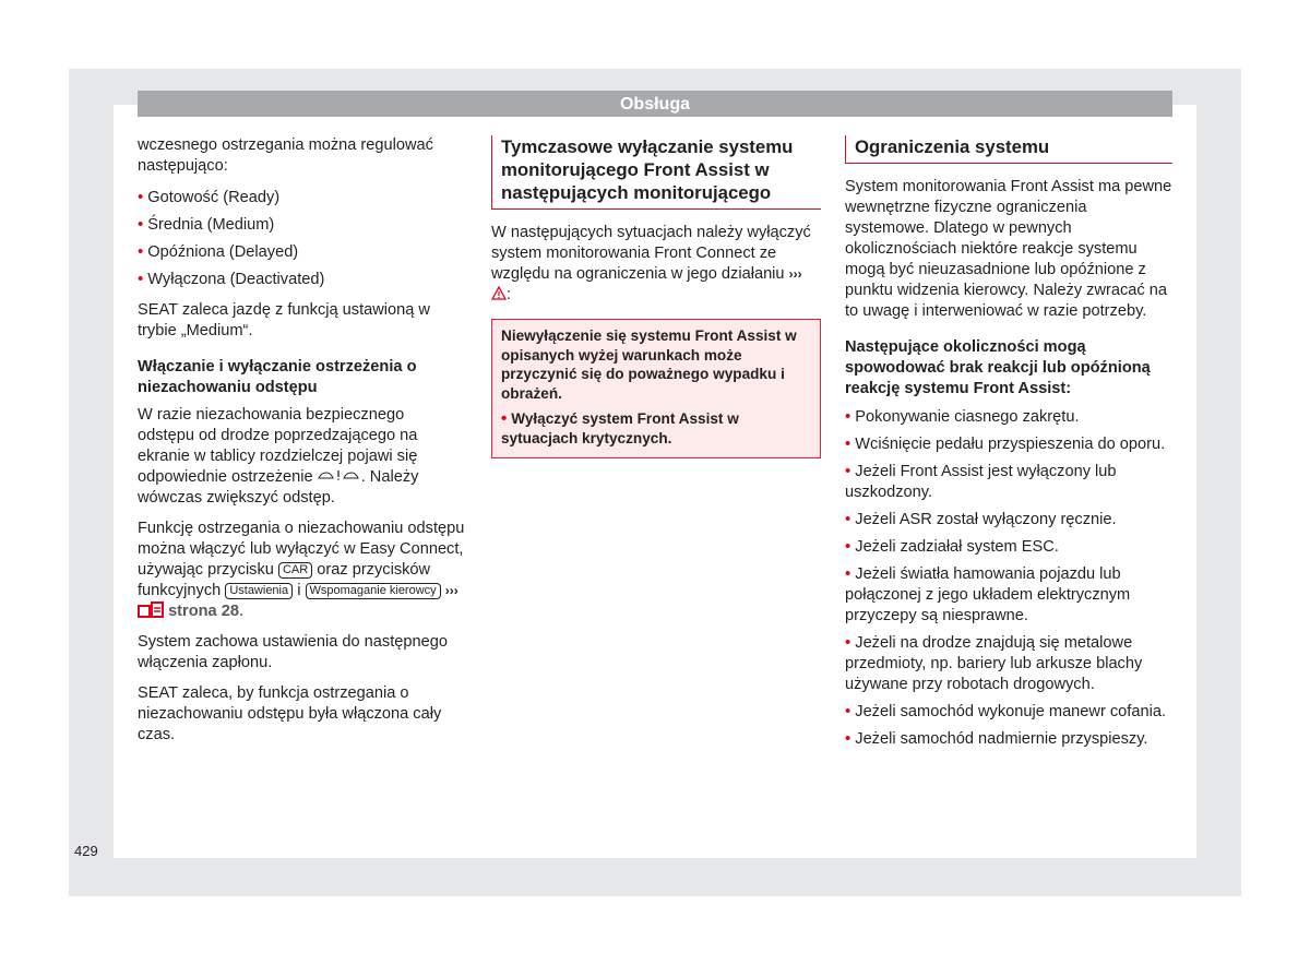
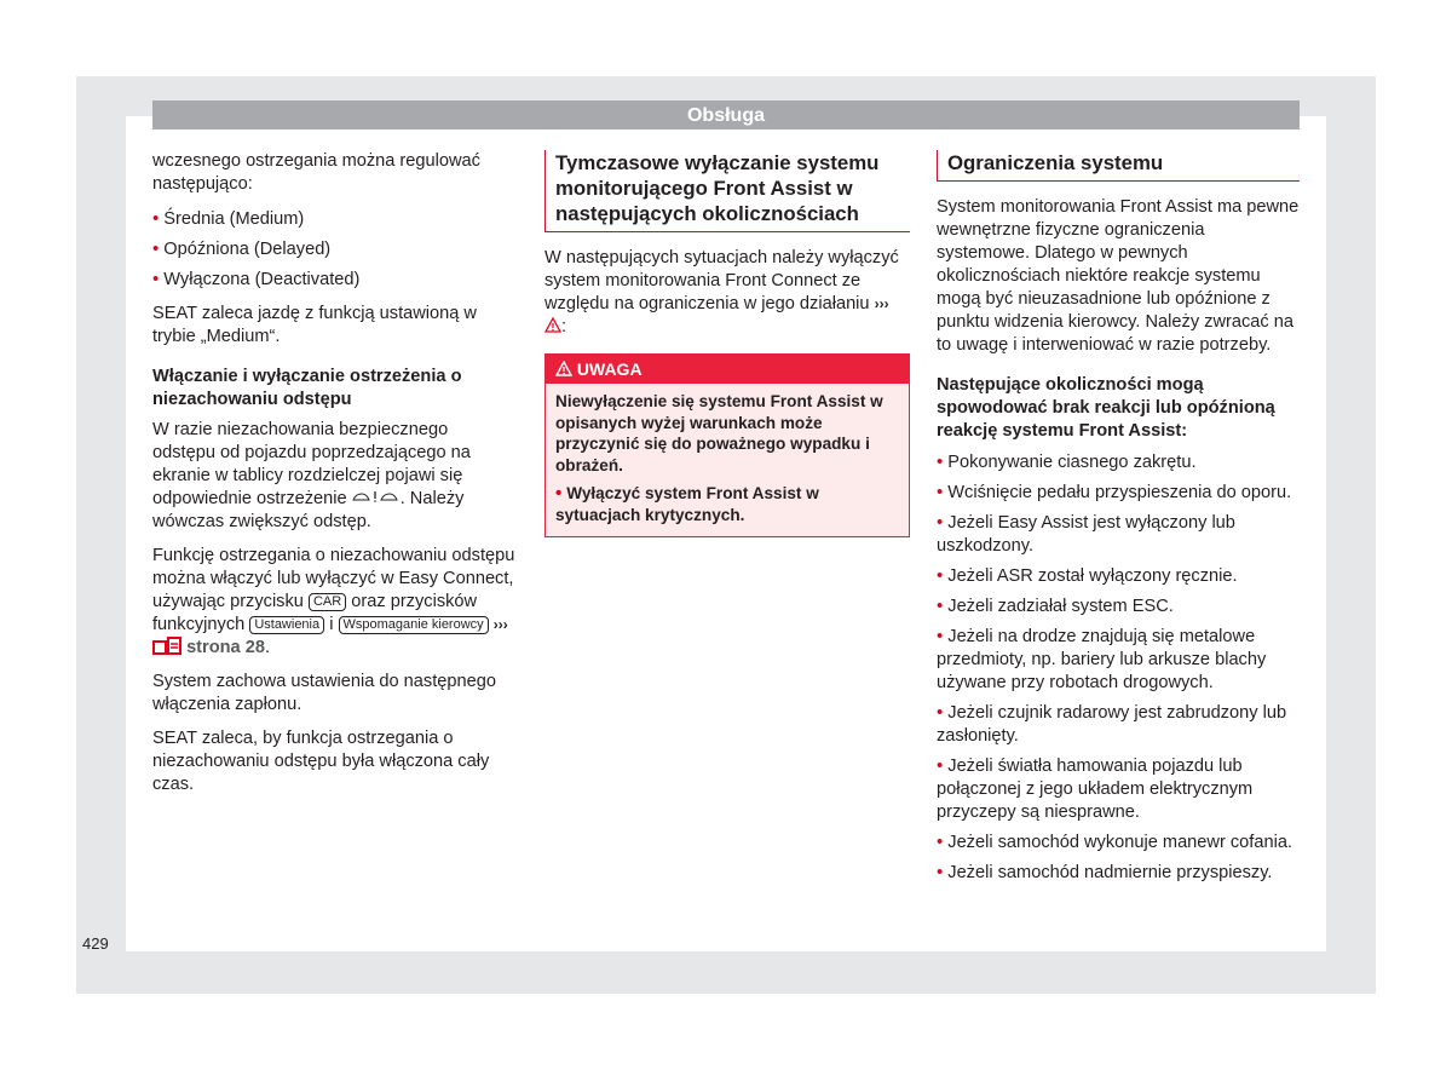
  Obsługa
  wczesnego ostrzegania można regulować następująco:
- Gotowość (Ready)
  Średnia (Medium)
  Opóźniona (Delayed)
  Wyłączona (Deactivated)
  SEAT zaleca jazdę z funkcją ustawioną w trybie „Medium“.
  Włączanie i wyłączanie ostrzeżenia o niezachowaniu odstępu
- W razie niezachowania bezpiecznego odstępu od drodze poprzedzającego na ekranie w tablicy rozdzielczej pojawi się odpowiednie ostrzeżenie . Należy wówczas zwiększyć odstęp.
+ W razie niezachowania bezpiecznego odstępu od pojazdu poprzedzającego na ekranie w tablicy rozdzielczej pojawi się odpowiednie ostrzeżenie . Należy wówczas zwiększyć odstęp.
  Funkcję ostrzegania o niezachowaniu odstępu można włączyć lub wyłączyć w Easy Connect, używając przycisku CAR oraz przycisków funkcyjnych Ustawienia i Wspomaganie kierowcy ››› strona 28.
  System zachowa ustawienia do następnego włączenia zapłonu.
  SEAT zaleca, by funkcja ostrzegania o niezachowaniu odstępu była włączona cały czas.
- Tymczasowe wyłączanie systemu monitorującego Front Assist w następujących monitorującego
+ Tymczasowe wyłączanie systemu monitorującego Front Assist w następujących okolicznościach
  W następujących sytuacjach należy wyłączyć system monitorowania Front Connect ze względu na ograniczenia w jego działaniu ››› :
+ UWAGA
  Niewyłączenie się systemu Front Assist w opisanych wyżej warunkach może przyczynić się do poważnego wypadku i obrażeń.
  Wyłączyć system Front Assist w sytuacjach krytycznych.
  Ograniczenia systemu
  System monitorowania Front Assist ma pewne wewnętrzne fizyczne ograniczenia systemowe. Dlatego w pewnych okolicznościach niektóre reakcje systemu mogą być nieuzasadnione lub opóźnione z punktu widzenia kierowcy. Należy zwracać na to uwagę i interweniować w razie potrzeby.
  Następujące okoliczności mogą spowodować brak reakcji lub opóźnioną reakcję systemu Front Assist:
  Pokonywanie ciasnego zakrętu.
  Wciśnięcie pedału przyspieszenia do oporu.
- Jeżeli Front Assist jest wyłączony lub uszkodzony.
+ Jeżeli Easy Assist jest wyłączony lub uszkodzony.
  Jeżeli ASR został wyłączony ręcznie.
  Jeżeli zadziałał system ESC.
- Jeżeli światła hamowania pojazdu lub połączonej z jego układem elektrycznym przyczepy są niesprawne.
+ Jeżeli na drodze znajdują się metalowe przedmioty, np. bariery lub arkusze blachy używane przy robotach drogowych.
+ Jeżeli czujnik radarowy jest zabrudzony lub zasłonięty.
- Jeżeli na drodze znajdują się metalowe przedmioty, np. bariery lub arkusze blachy używane przy robotach drogowych.
+ Jeżeli światła hamowania pojazdu lub połączonej z jego układem elektrycznym przyczepy są niesprawne.
  Jeżeli samochód wykonuje manewr cofania.
  Jeżeli samochód nadmiernie przyspieszy.
  429
